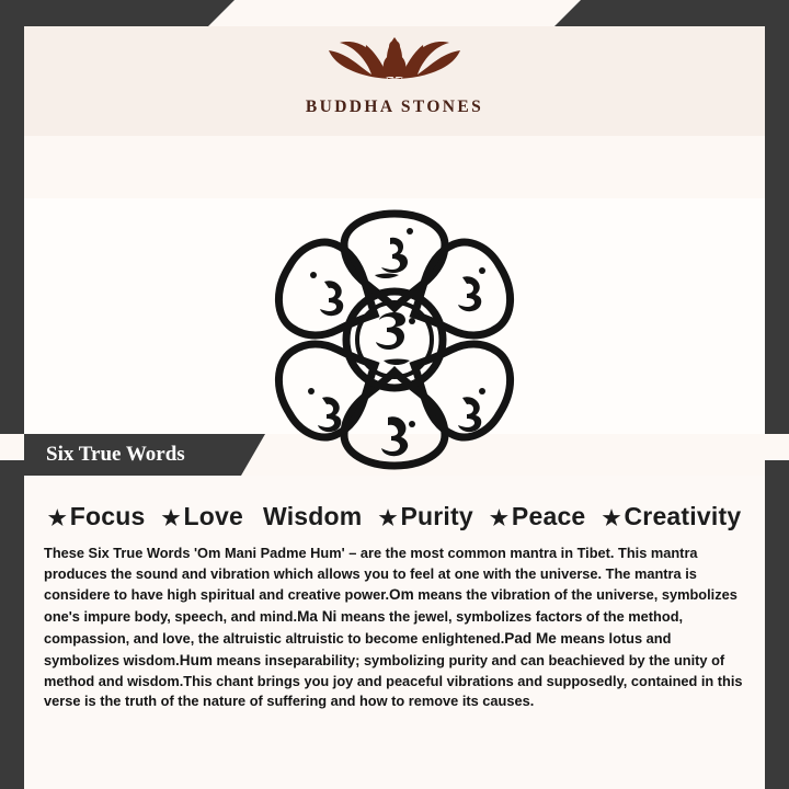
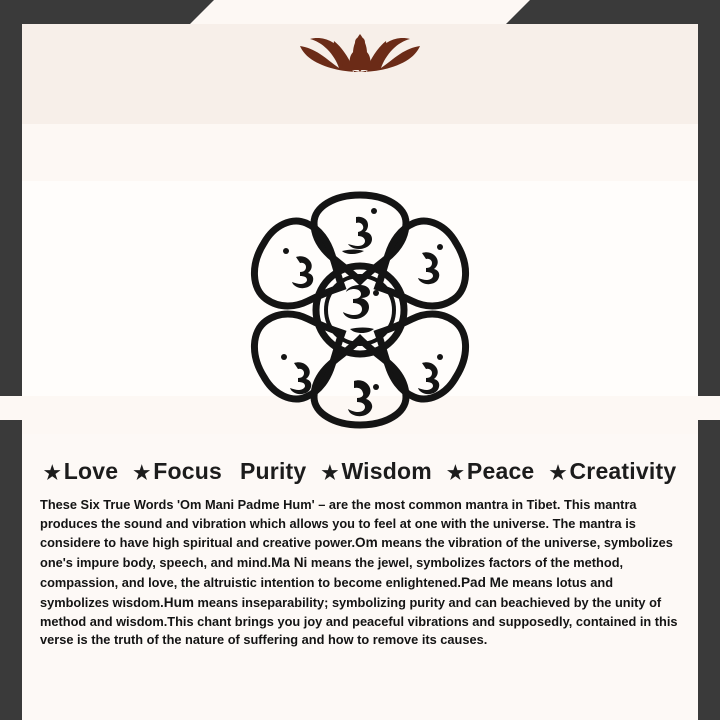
- BUDDHA STONES
- Six True Words
  ★
- Focus
+ Love
  ★
- Love
+ Focus
- Wisdom
+ Purity
  ★
- Purity
+ Wisdom
  ★
  Peace
  ★
  Creativity
- These Six True Words 'Om Mani Padme Hum' – are the most common mantra in Tibet. This mantra produces the sound and vibration which allows you to feel at one with the universe. The mantra is considere to have high spiritual and creative power.Om means the vibration of the universe, symbolizes one's impure body, speech, and mind.Ma Ni means the jewel, symbolizes factors of the method, compassion, and love, the altruistic altruistic to become enlightened.Pad Me means lotus and symbolizes wisdom.Hum means inseparability; symbolizing purity and can beachieved by the unity of method and wisdom.This chant brings you joy and peaceful vibrations and supposedly, contained in this verse is the truth of the nature of suffering and how to remove its causes.
+ These Six True Words 'Om Mani Padme Hum' – are the most common mantra in Tibet. This mantra produces the sound and vibration which allows you to feel at one with the universe. The mantra is considere to have high spiritual and creative power.Om means the vibration of the universe, symbolizes one's impure body, speech, and mind.Ma Ni means the jewel, symbolizes factors of the method, compassion, and love, the altruistic intention to become enlightened.Pad Me means lotus and symbolizes wisdom.Hum means inseparability; symbolizing purity and can beachieved by the unity of method and wisdom.This chant brings you joy and peaceful vibrations and supposedly, contained in this verse is the truth of the nature of suffering and how to remove its causes.
